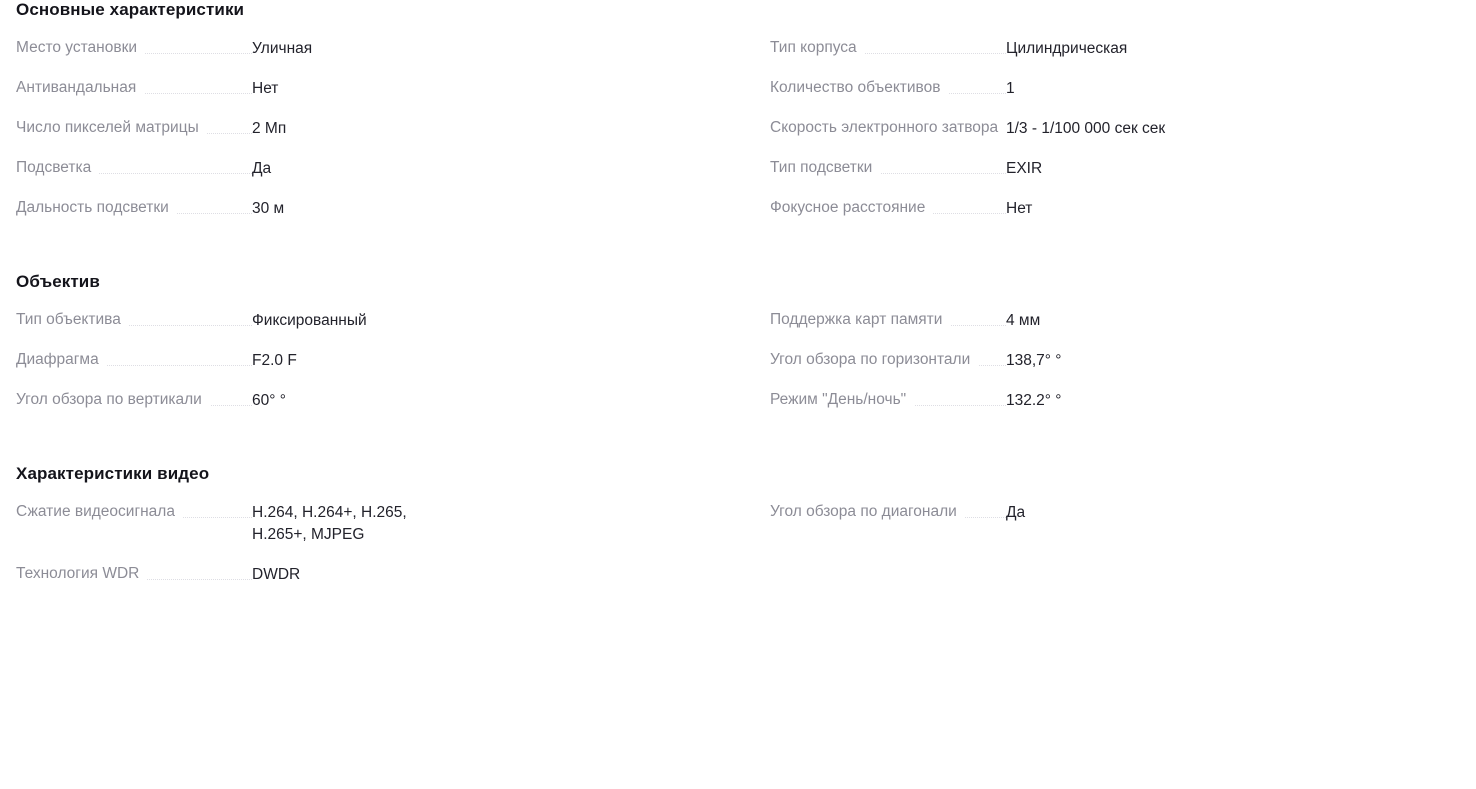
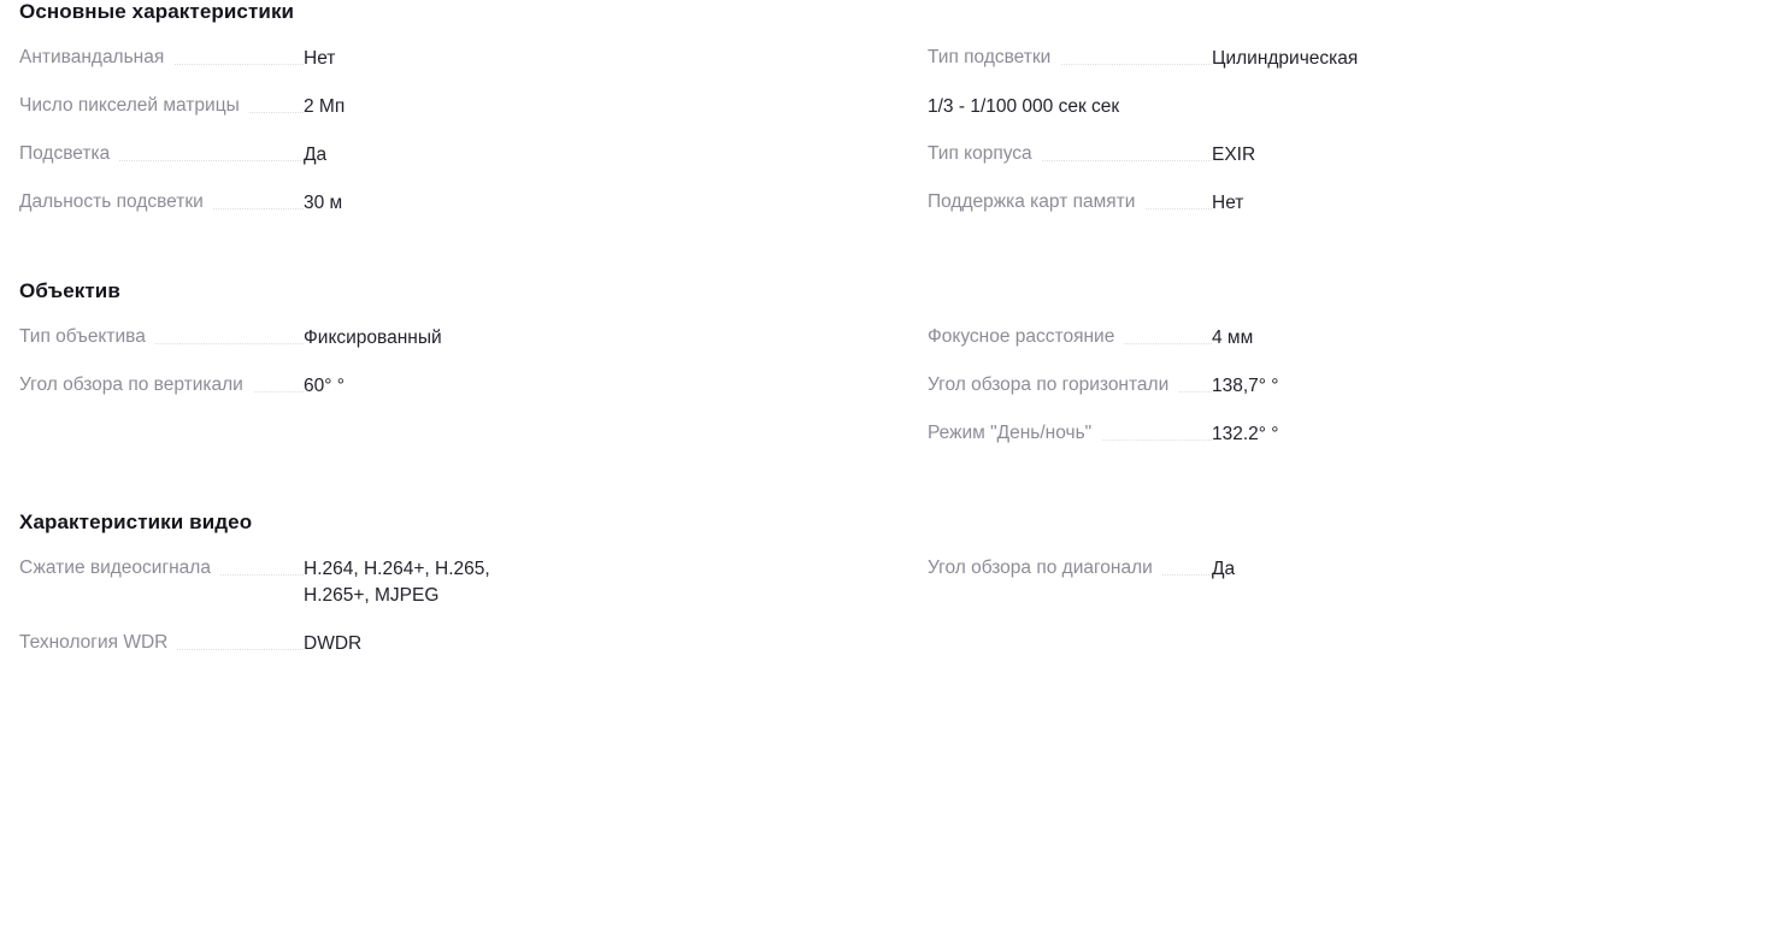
  Основные характеристики
- Место установки
- Уличная
  Антивандальная
  Нет
  Число пикселей матрицы
  2 Мп
  Подсветка
  Да
  Дальность подсветки
  30 м
- Тип корпуса
+ Тип подсветки
  Цилиндрическая
- Количество объективов
- 1
- Скорость электронного затвора
  1/3 - 1/100 000 сек сек
- Тип подсветки
+ Тип корпуса
  EXIR
- Фокусное расстояние
+ Поддержка карт памяти
  Нет
  Объектив
  Тип объектива
  Фиксированный
- Диафрагма
- F2.0 F
  Угол обзора по вертикали
  60° °
- Поддержка карт памяти
+ Фокусное расстояние
  4 мм
  Угол обзора по горизонтали
  138,7° °
  Режим "День/ночь"
  132.2° °
  Характеристики видео
  Сжатие видеосигнала
  H.264, H.264+, H.265,
  H.265+, MJPEG
  Технология WDR
  DWDR
  Угол обзора по диагонали
  Да
